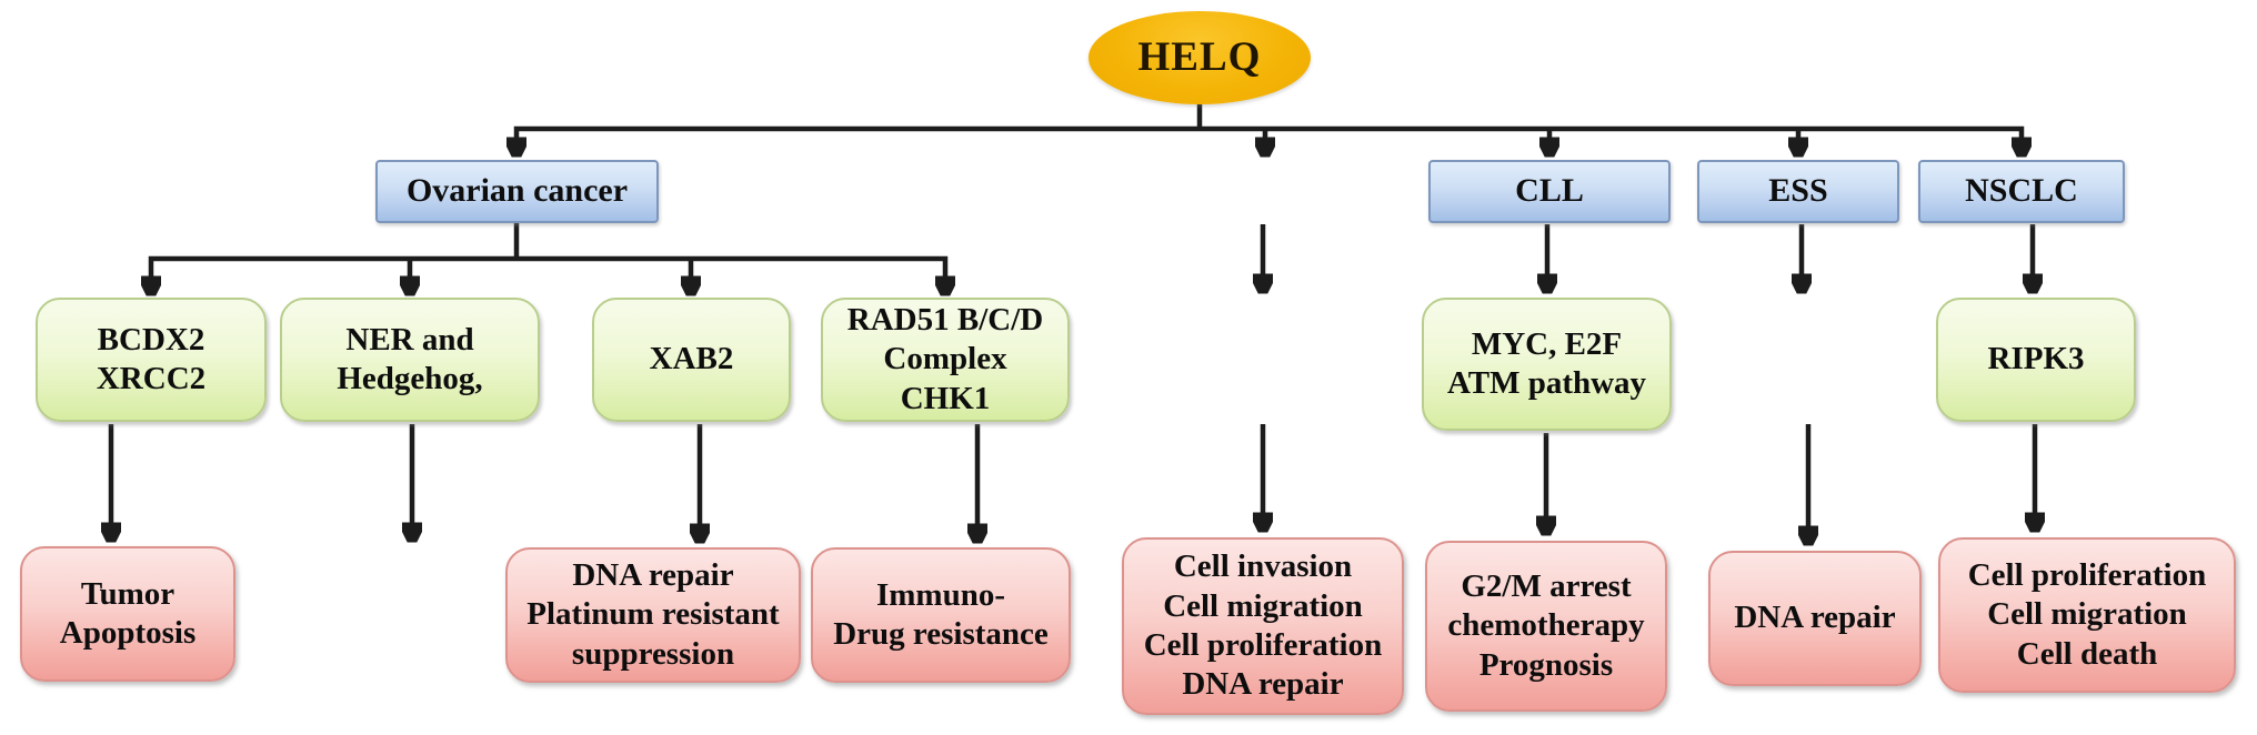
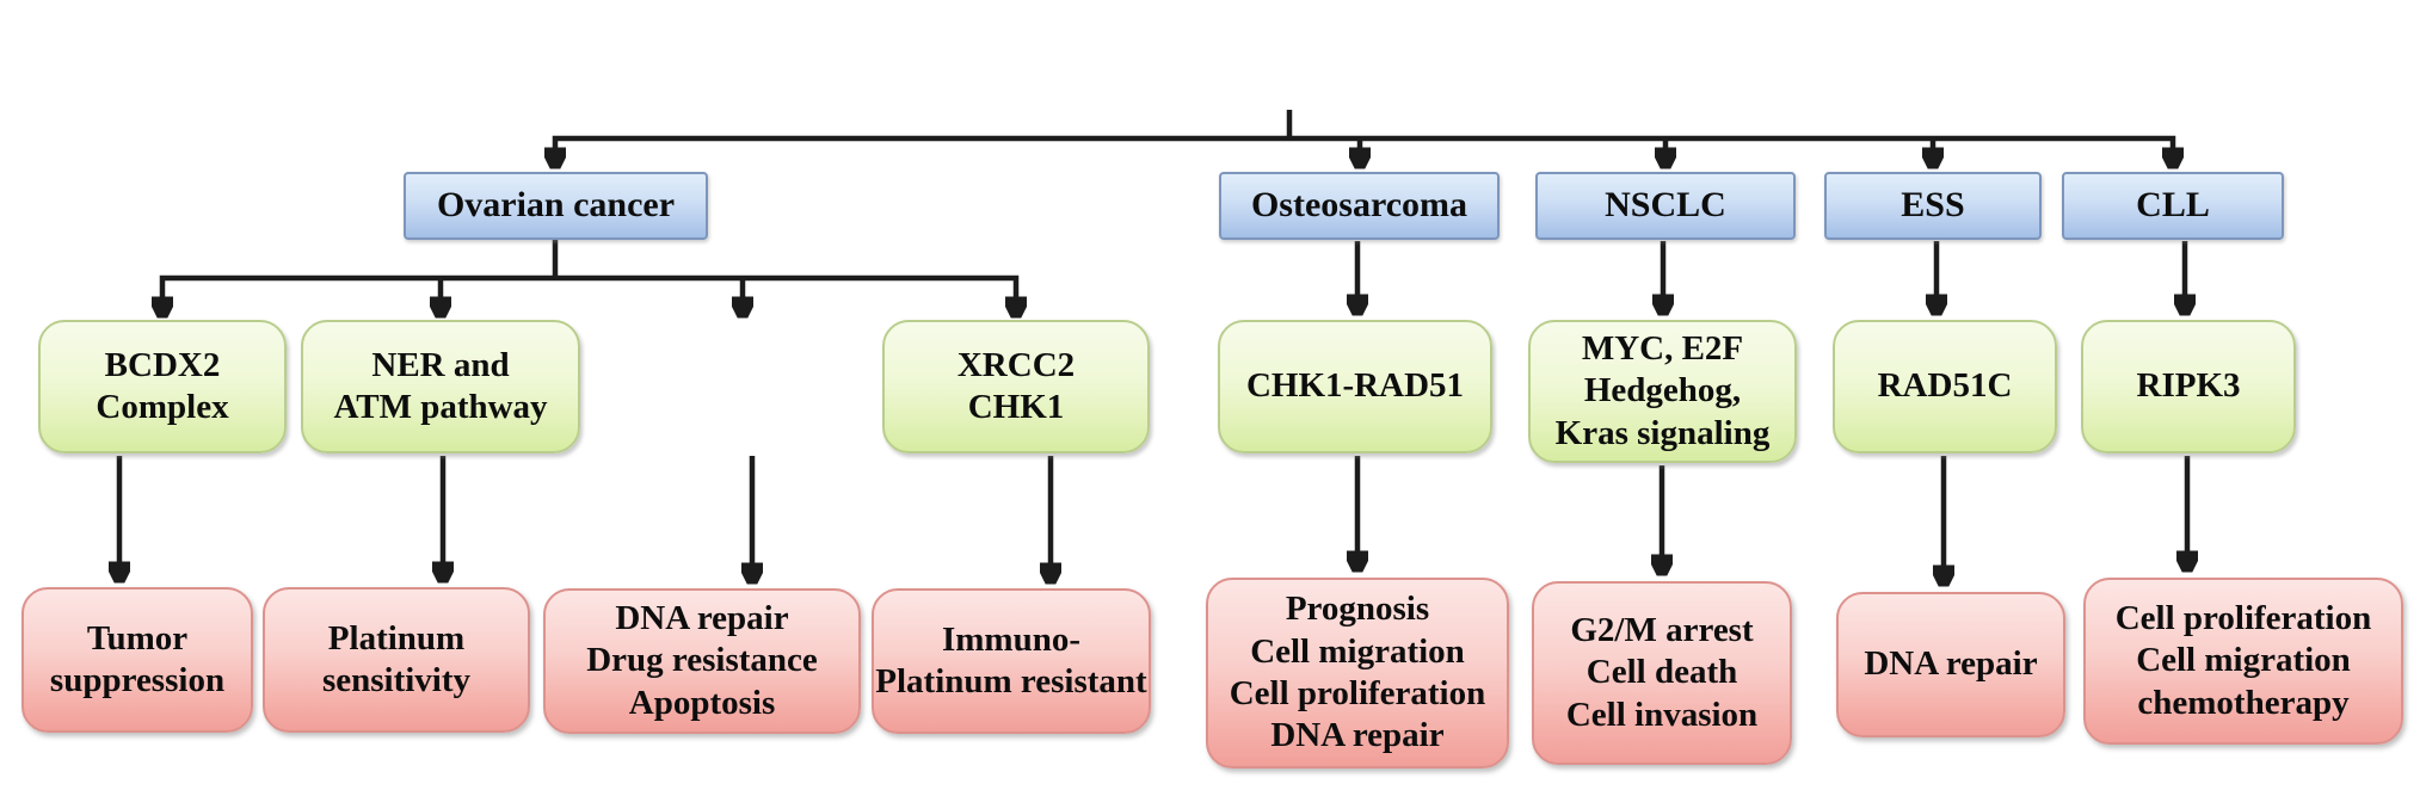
- HELQ
  Ovarian cancer
+ Osteosarcoma
- CLL
+ NSCLC
  ESS
- NSCLC
+ CLL
  BCDX2
- XRCC2
+ Complex
  NER and
- Hedgehog,
+ ATM pathway
- XAB2
- RAD51 B/C/D
- Complex
+ XRCC2
  CHK1
+ CHK1-RAD51
  MYC, E2F
- ATM pathway
+ Hedgehog,
+ Kras signaling
+ RAD51C
  RIPK3
  Tumor
- Apoptosis
+ suppression
+ Platinum
+ sensitivity
  DNA repair
- Platinum resistant
+ Drug resistance
- suppression
+ Apoptosis
  Immuno-
- Drug resistance
+ Platinum resistant
- Cell invasion
+ Prognosis
  Cell migration
  Cell proliferation
  DNA repair
  G2/M arrest
- chemotherapy
+ Cell death
- Prognosis
+ Cell invasion
  DNA repair
  Cell proliferation
  Cell migration
- Cell death
+ chemotherapy
